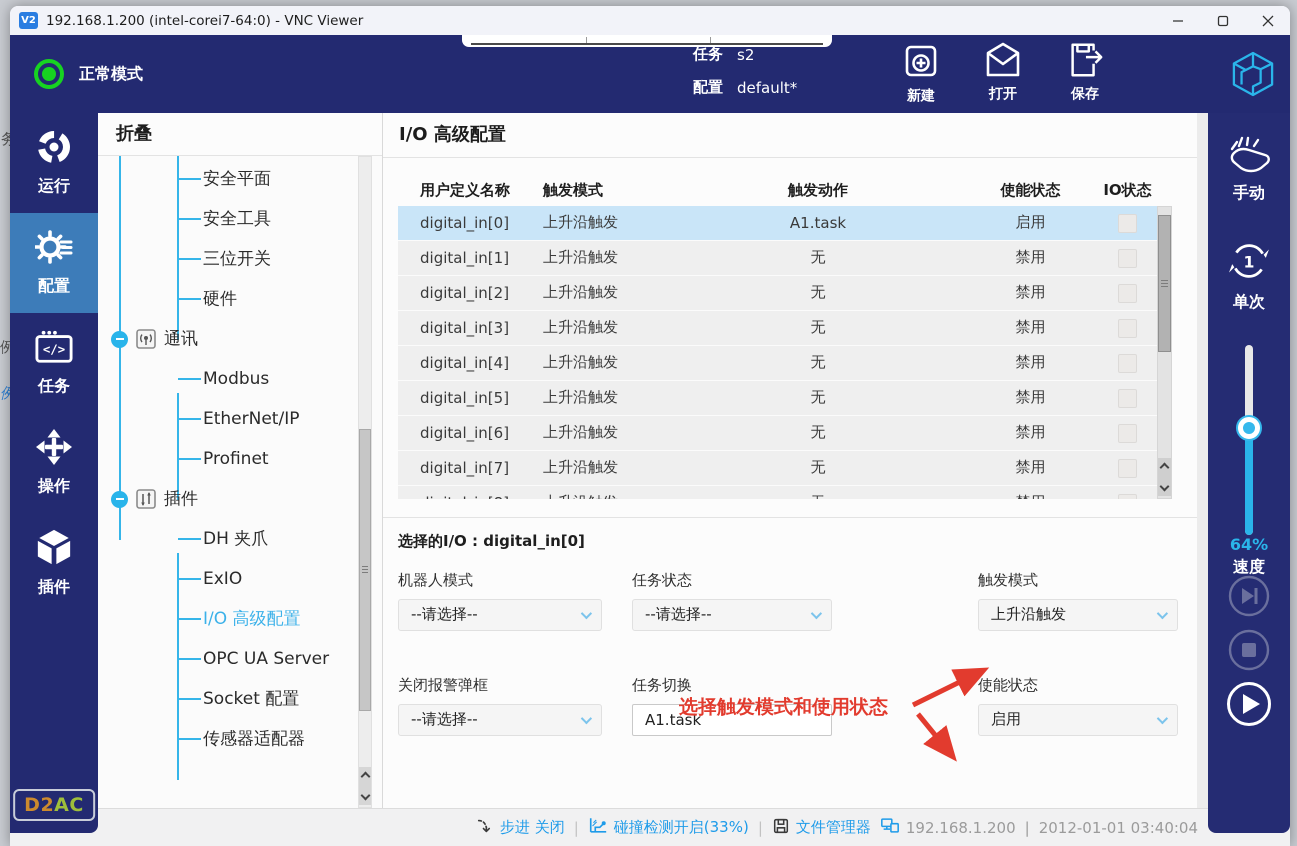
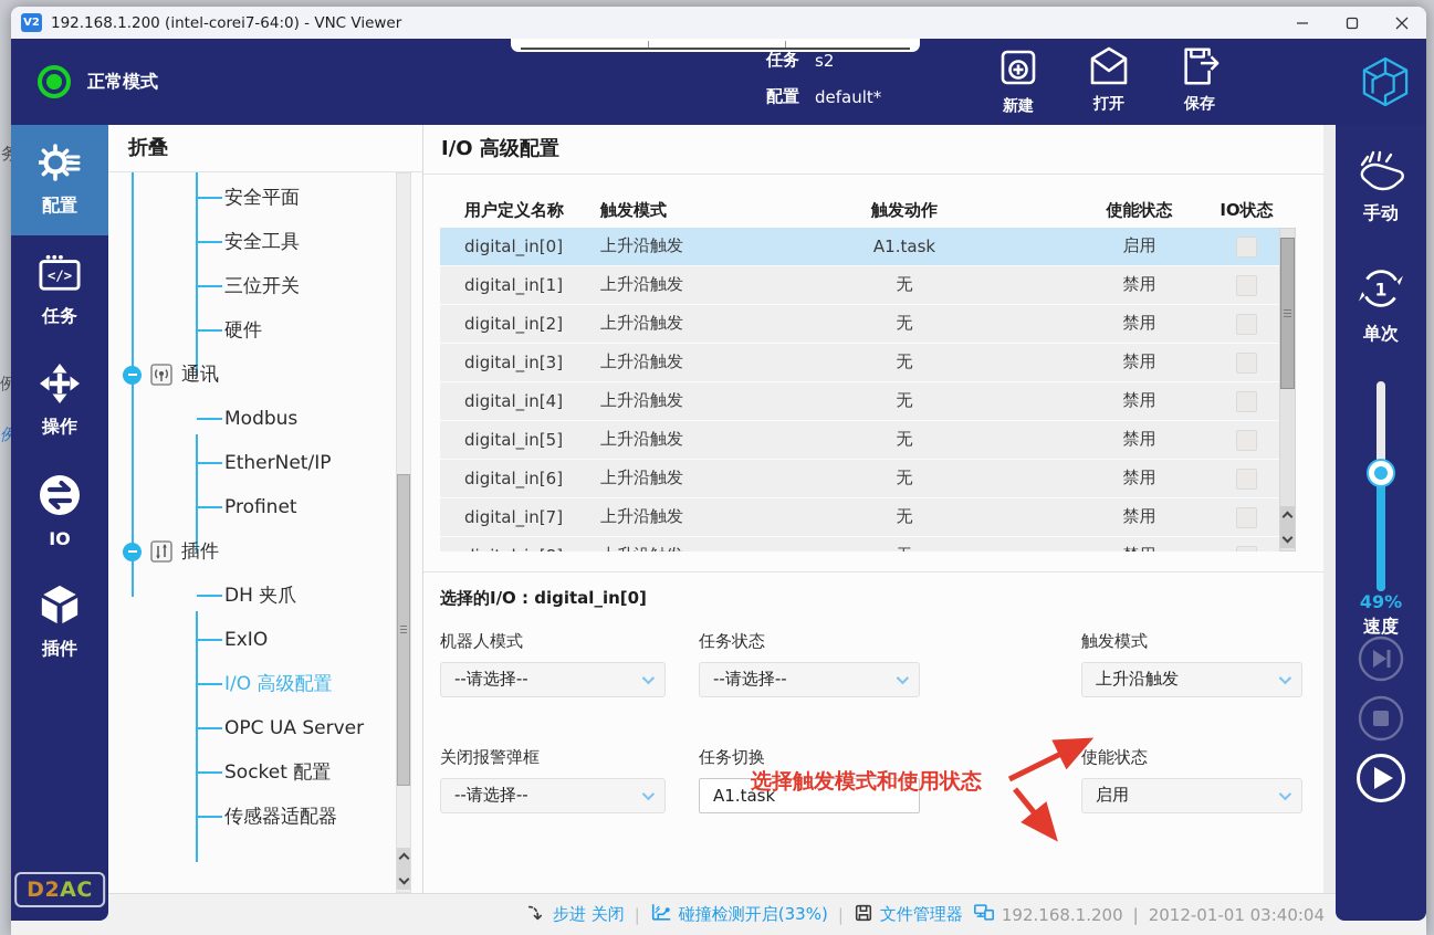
  务
  例
  例
  V2
  192.168.1.200 (intel-corei7-64:0) - VNC Viewer
  正常模式
  任务
  s2
  配置
  default*
  新建
  打开
  保存
- 运行
  配置
  </>
  任务
  操作
+ IO
  插件
  D2AC
  折叠
  安全平面
  安全工具
  三位开关
  硬件
  通讯
  Modbus
  EtherNet/IP
  Profinet
  插件
  DH 夹爪
  ExIO
  I/O 高级配置
  OPC UA Server
  Socket 配置
  传感器适配器
  I/O 高级配置
  用户定义名称
  触发模式
  触发动作
  使能状态
  IO状态
  digital_in[0]
  上升沿触发
  A1.task
  启用
  digital_in[1]
  上升沿触发
  无
  禁用
  digital_in[2]
  上升沿触发
  无
  禁用
  digital_in[3]
  上升沿触发
  无
  禁用
  digital_in[4]
  上升沿触发
  无
  禁用
  digital_in[5]
  上升沿触发
  无
  禁用
  digital_in[6]
  上升沿触发
  无
  禁用
  digital_in[7]
  上升沿触发
  无
  禁用
  选择的I/O : digital_in[0]
  机器人模式
  --请选择--
  任务状态
  --请选择--
  触发模式
  上升沿触发
  关闭报警弹框
  --请选择--
  任务切换
  A1.task
  使能状态
  启用
  选择触发模式和使用状态
  手动
  1
  单次
- 64%
+ 49%
  速度
  步进 关闭
  |
  碰撞检测开启(33%)
  |
  文件管理器
  192.168.1.200
  |
  2012-01-01 03:40:04
